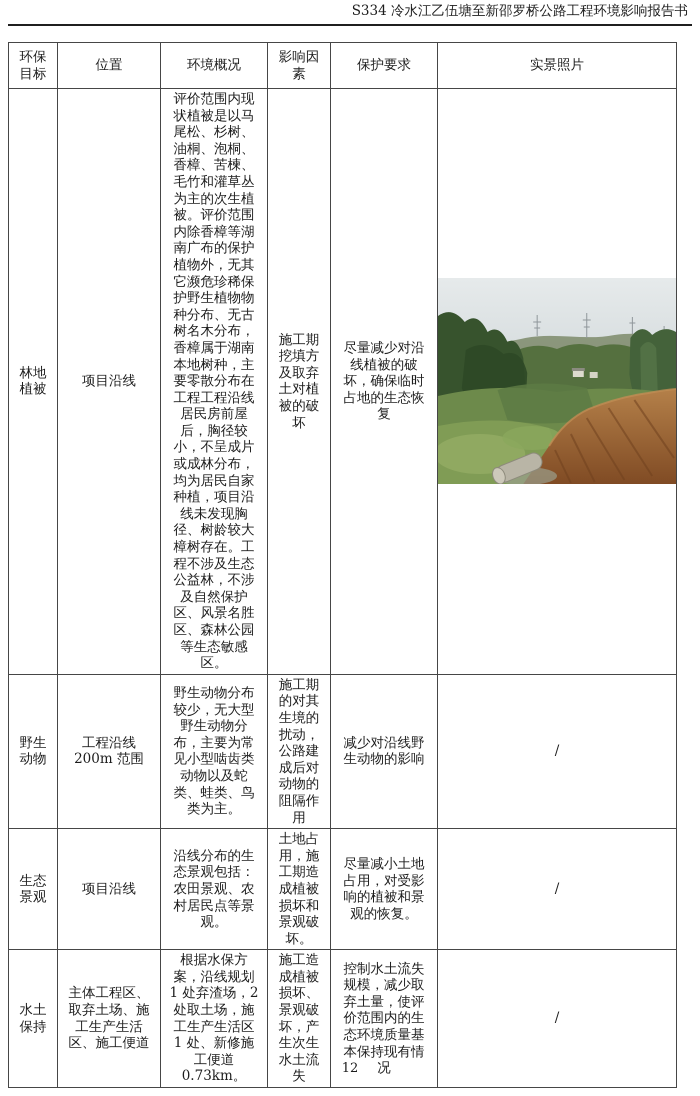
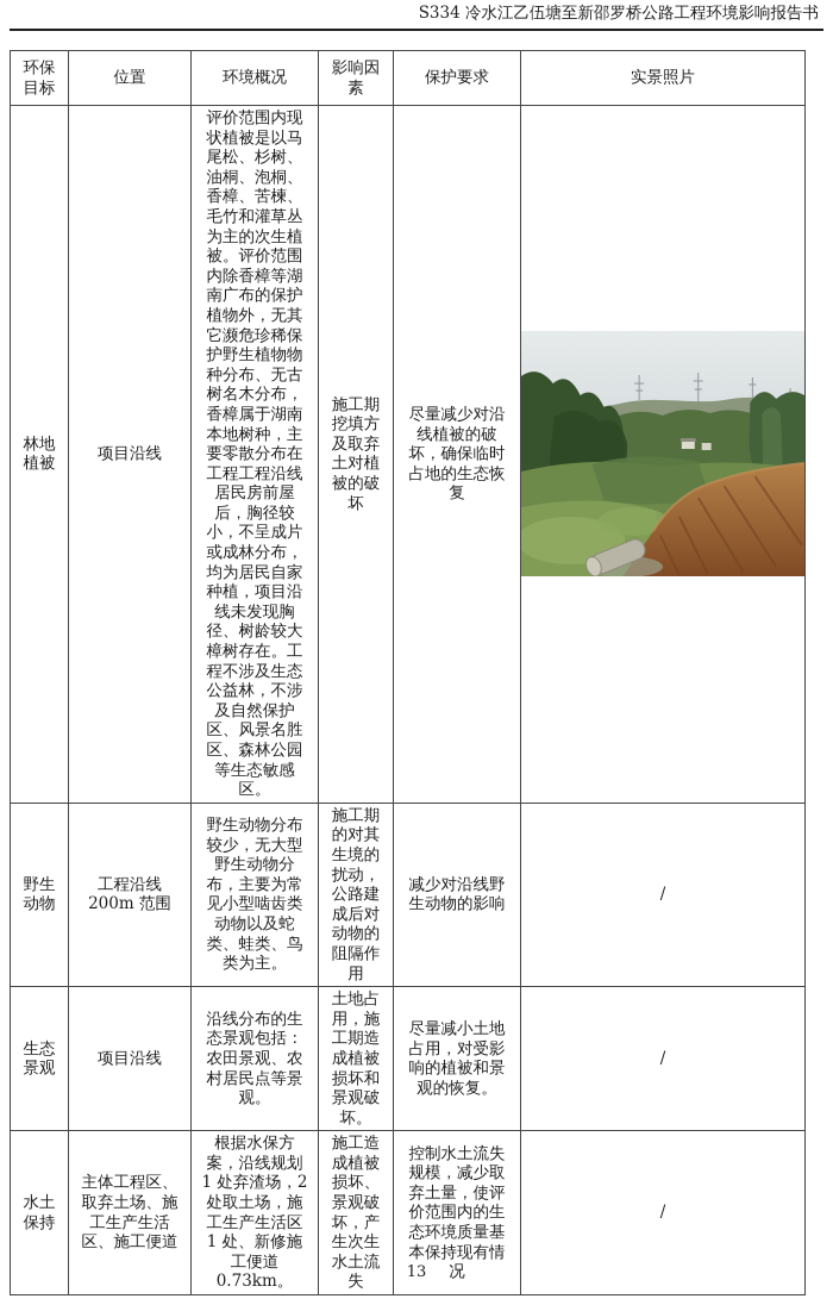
  S334 冷水江乙伍塘至新邵罗桥公路工程环境影响报告书
  环保目标	位置	环境概况	影响因素	保护要求	实景照片
  林地植被	项目沿线	评价范围内现状植被是以马尾松、杉树、油桐、泡桐、香樟、苦楝、毛竹和灌草丛为主的次生植被。评价范围内除香樟等湖南广布的保护植物外，无其它濒危珍稀保护野生植物物种分布、无古树名木分布，香樟属于湖南本地树种，主要零散分布在工程工程沿线居民房前屋后，胸径较小，不呈成片或成林分布，均为居民自家种植，项目沿线未发现胸径、树龄较大樟树存在。工程不涉及生态公益林，不涉及自然保护区、风景名胜区、森林公园等生态敏感区。	施工期挖填方及取弃土对植被的破坏	尽量减少对沿线植被的破坏，确保临时占地的生态恢复
  野生动物	工程沿线 200m 范围	野生动物分布较少，无大型野生动物分布，主要为常见小型啮齿类动物以及蛇类、蛙类、鸟类为主。	施工期的对其生境的扰动，公路建成后对动物的阻隔作用	减少对沿线野生动物的影响	/
  生态景观	项目沿线	沿线分布的生态景观包括：农田景观、农村居民点等景观。	土地占用，施工期造成植被损坏和景观破坏。	尽量减小土地占用，对受影响的植被和景观的恢复。	/
  水土保持	主体工程区、取弃土场、施工生产生活区、施工便道	根据水保方案，沿线规划 1 处弃渣场，2 处取土场，施工生产生活区 1 处、新修施工便道 0.73km。	施工造成植被损坏、景观破坏，产生次生水土流失	控制水土流失规模，减少取弃土量，使评价范围内的生态环境质量基本保持现有情况	/
- 12
+ 13
